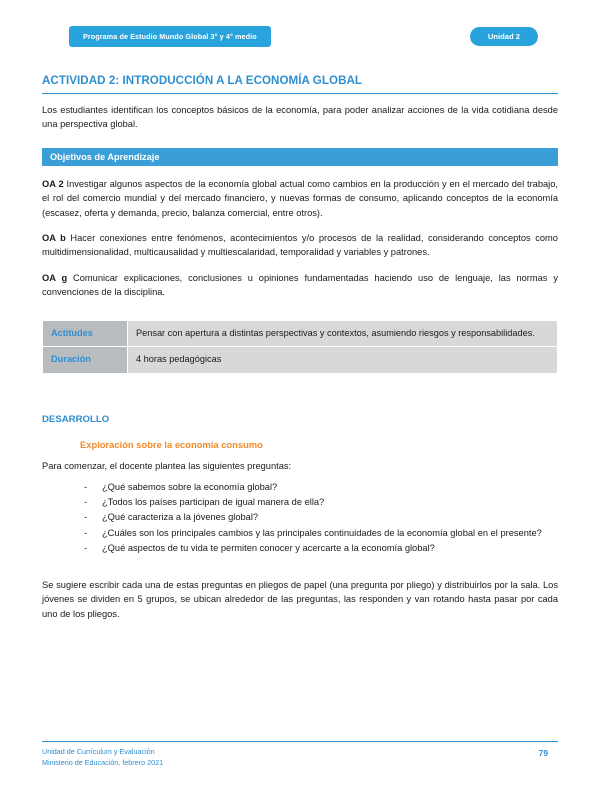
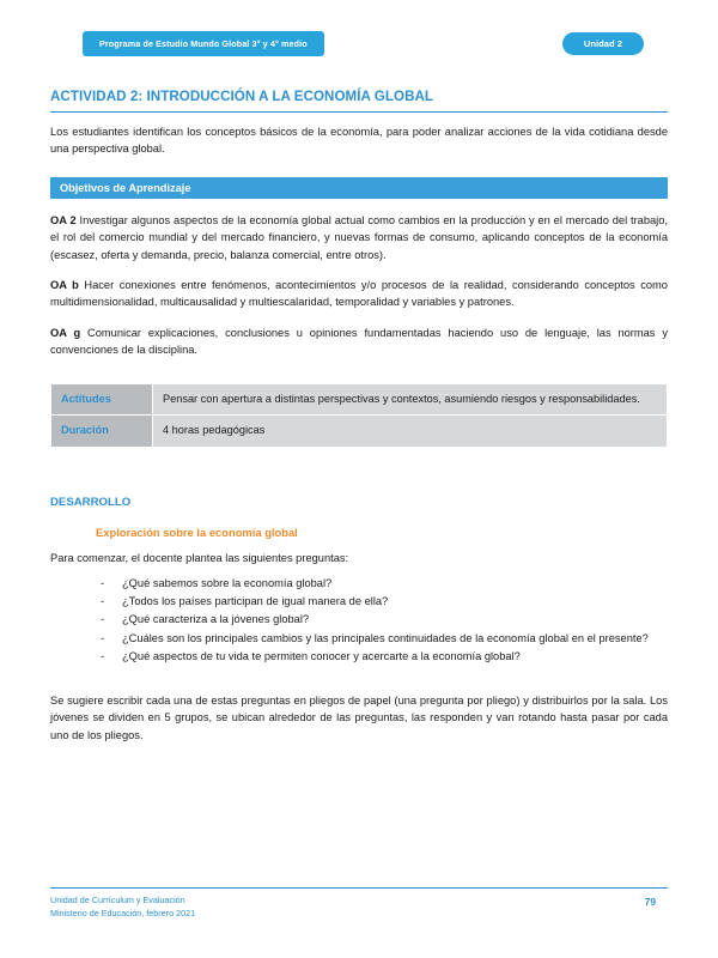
  Programa de Estudio Mundo Global 3° y 4° medio
  Unidad 2
  ACTIVIDAD 2: INTRODUCCIÓN A LA ECONOMÍA GLOBAL
  Los estudiantes identifican los conceptos básicos de la economía, para poder analizar acciones de la vida cotidiana desde una perspectiva global.
  Objetivos de Aprendizaje
  OA 2 Investigar algunos aspectos de la economía global actual como cambios en la producción y en el mercado del trabajo, el rol del comercio mundial y del mercado financiero, y nuevas formas de consumo, aplicando conceptos de la economía (escasez, oferta y demanda, precio, balanza comercial, entre otros).
  OA b Hacer conexiones entre fenómenos, acontecimientos y/o procesos de la realidad, considerando conceptos como multidimensionalidad, multicausalidad y multiescalaridad, temporalidad y variables y patrones.
  OA g Comunicar explicaciones, conclusiones u opiniones fundamentadas haciendo uso de lenguaje, las normas y convenciones de la disciplina.
  Actitudes	Pensar con apertura a distintas perspectivas y contextos, asumiendo riesgos y responsabilidades.
  Duración	4 horas pedagógicas
  DESARROLLO
- Exploración sobre la economía consumo
+ Exploración sobre la economía global
  Para comenzar, el docente plantea las siguientes preguntas:
  ¿Qué sabemos sobre la economía global?
  ¿Todos los países participan de igual manera de ella?
  ¿Qué caracteriza a la jóvenes global?
  ¿Cuáles son los principales cambios y las principales continuidades de la economía global en el presente?
  ¿Qué aspectos de tu vida te permiten conocer y acercarte a la economía global?
  Se sugiere escribir cada una de estas preguntas en pliegos de papel (una pregunta por pliego) y distribuirlos por la sala. Los jóvenes se dividen en 5 grupos, se ubican alrededor de las preguntas, las responden y van rotando hasta pasar por cada uno de los pliegos.
  Unidad de Currículum y Evaluación
  Ministerio de Educación, febrero 2021
  79
